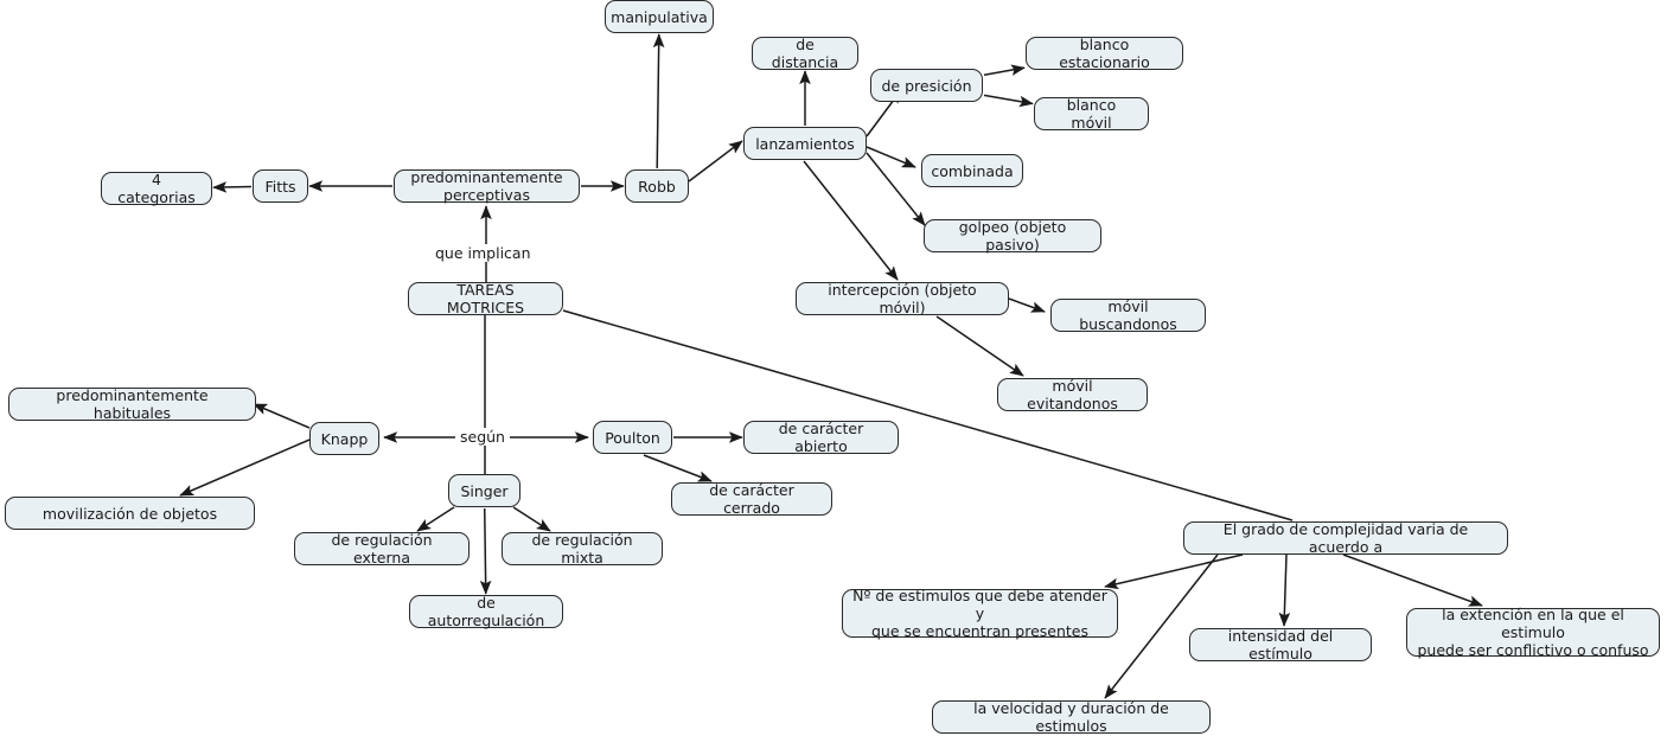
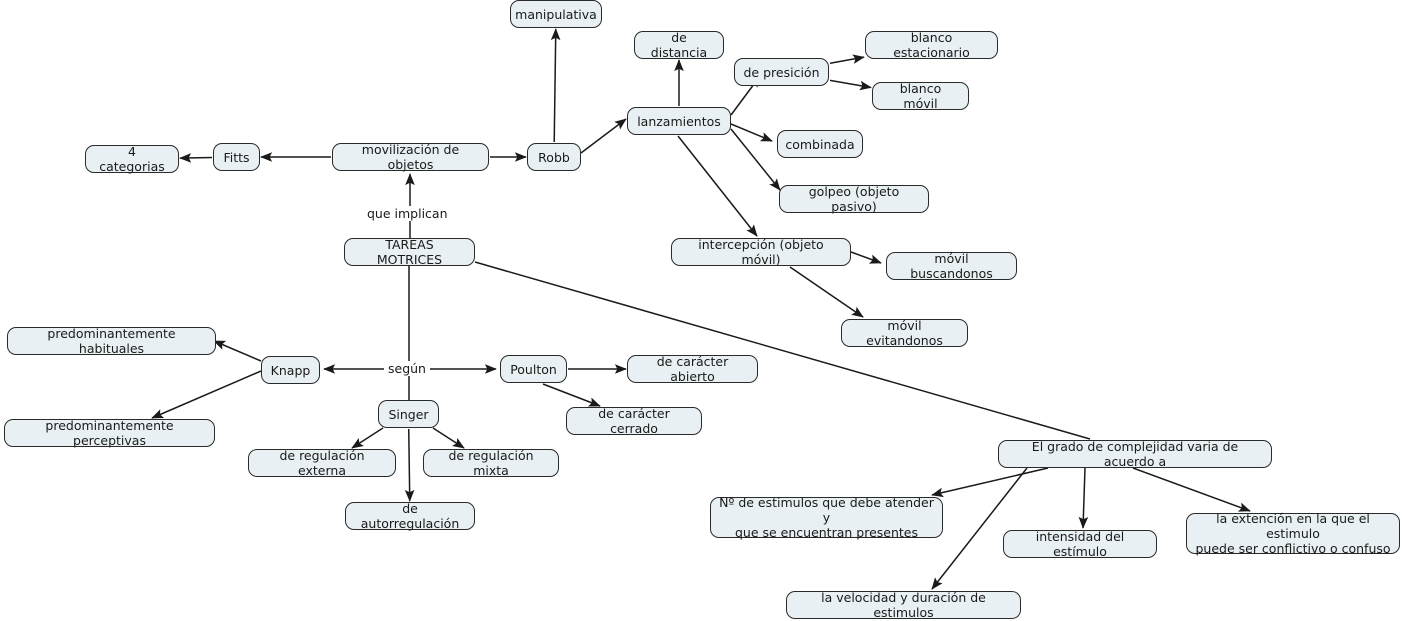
  manipulativa
  de distancia
  blanco estacionario
  de presición
  blanco móvil
  lanzamientos
  combinada
- predominantemente perceptivas
+ movilización de objetos
  Robb
  Fitts
  4 categorias
  golpeo (objeto pasivo)
  intercepción (objeto móvil)
  TAREAS MOTRICES
  móvil buscandonos
  móvil evitandonos
  predominantemente habituales
  Knapp
  Poulton
  de carácter abierto
  Singer
  de carácter cerrado
- movilización de objetos
+ predominantemente perceptivas
  El grado de complejidad varia de acuerdo a
  de regulación externa
  de regulación mixta
  de autorregulación
  Nº de estimulos que debe atender y
  que se encuentran presentes
  la extención en la que el estimulo
  puede ser conflictivo o confuso
  intensidad del estímulo
  la velocidad y duración de estimulos
  que implican
  según
